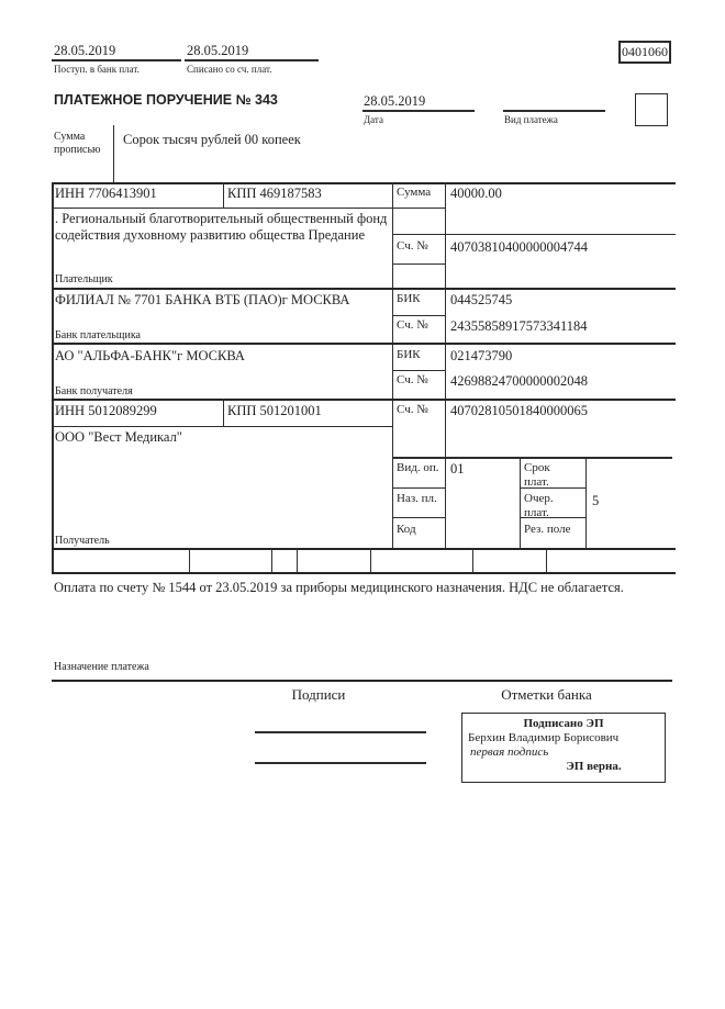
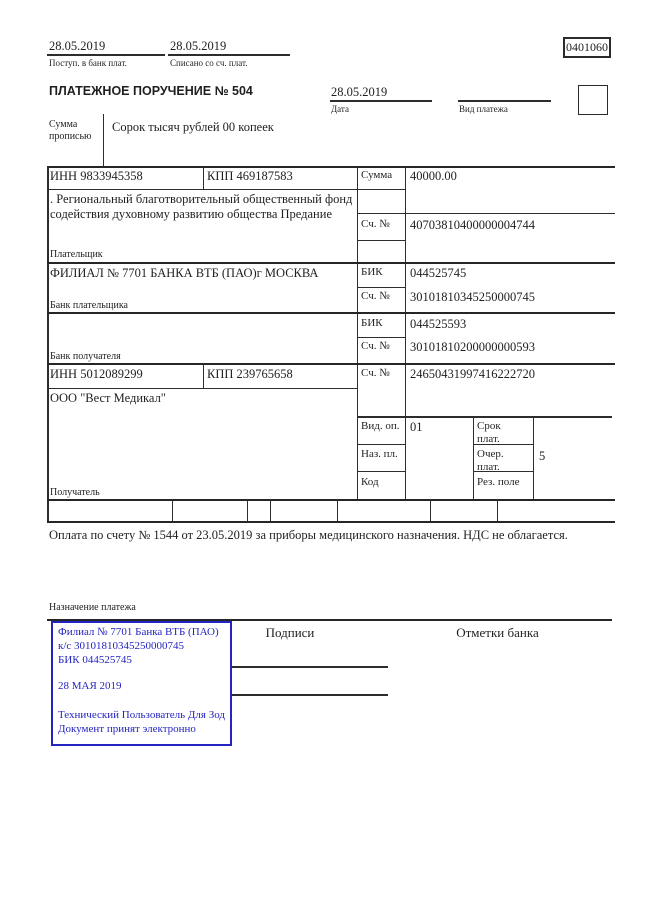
  28.05.2019
  Поступ. в банк плат.
  28.05.2019
  Списано со сч. плат.
  0401060
- ПЛАТЕЖНОЕ ПОРУЧЕНИЕ № 343
+ ПЛАТЕЖНОЕ ПОРУЧЕНИЕ № 504
  28.05.2019
  Дата
  Вид платежа
  Сумма прописью
  Сорок тысяч рублей 00 копеек
- ИНН 7706413901
+ ИНН 9833945358
  КПП 469187583
  Сумма
  40000.00
  . Региональный благотворительный общественный фонд содействия духовному развитию общества Предание
  Сч. №
  40703810400000004744
  Плательщик
  ФИЛИАЛ № 7701 БАНКА ВТБ (ПАО)г МОСКВА
  БИК
  044525745
  Сч. №
- 24355858917573341184
+ 30101810345250000745
  Банк плательщика
- АО "АЛЬФА-БАНК"г МОСКВА
  БИК
- 021473790
+ 044525593
  Сч. №
- 42698824700000002048
+ 30101810200000000593
  Банк получателя
  ИНН 5012089299
- КПП 501201001
+ КПП 239765658
  Сч. №
- 40702810501840000065
+ 24650431997416222720
  ООО "Вест Медикал"
  Вид. оп.
  01
  Срок плат.
  Наз. пл.
  Очер. плат.
  5
  Код
  Рез. поле
  Получатель
  Оплата по счету № 1544 от 23.05.2019 за приборы медицинского назначения. НДС не облагается.
  Назначение платежа
+ Филиал № 7701 Банка ВТБ (ПАО)
+ к/с 30101810345250000745
+ БИК 044525745
+ 28 МАЯ 2019
+ Технический Пользователь Для Зод
+ Документ принят электронно
  Подписи
  Отметки банка
- Подписано ЭП
- Берхин Владимир Борисович
- первая подпись
- ЭП верна.
